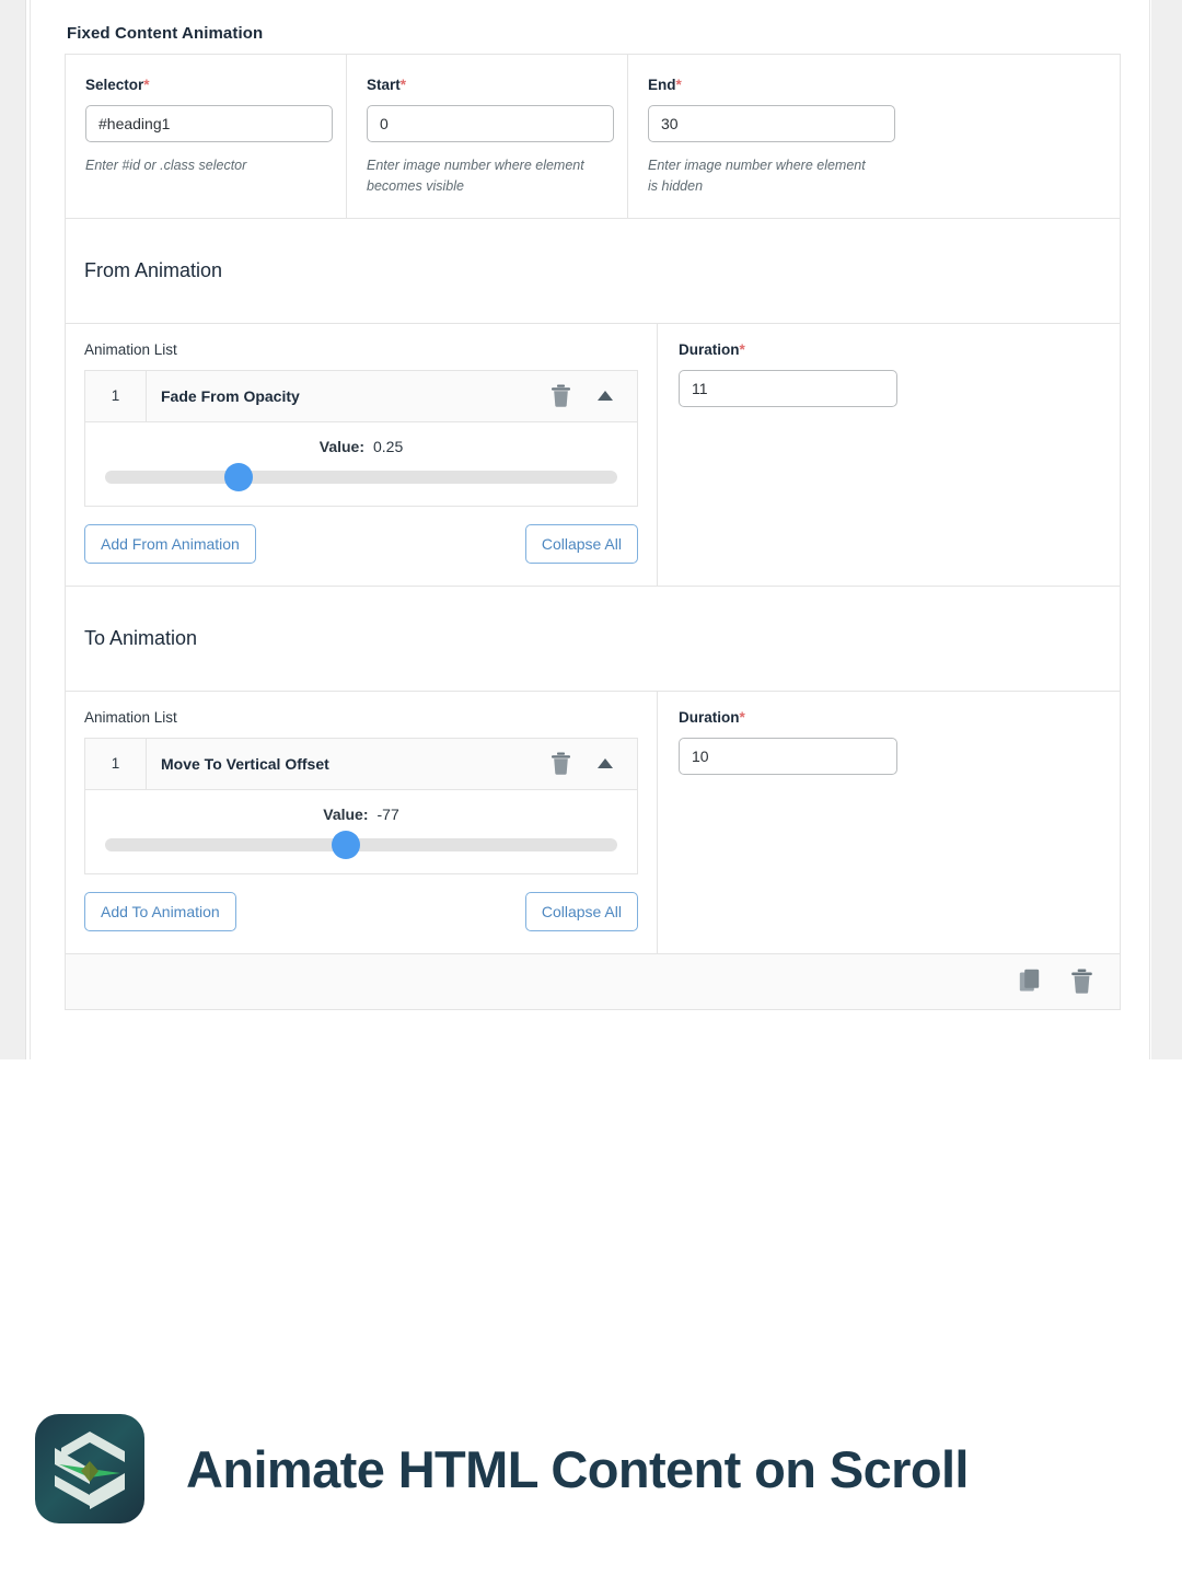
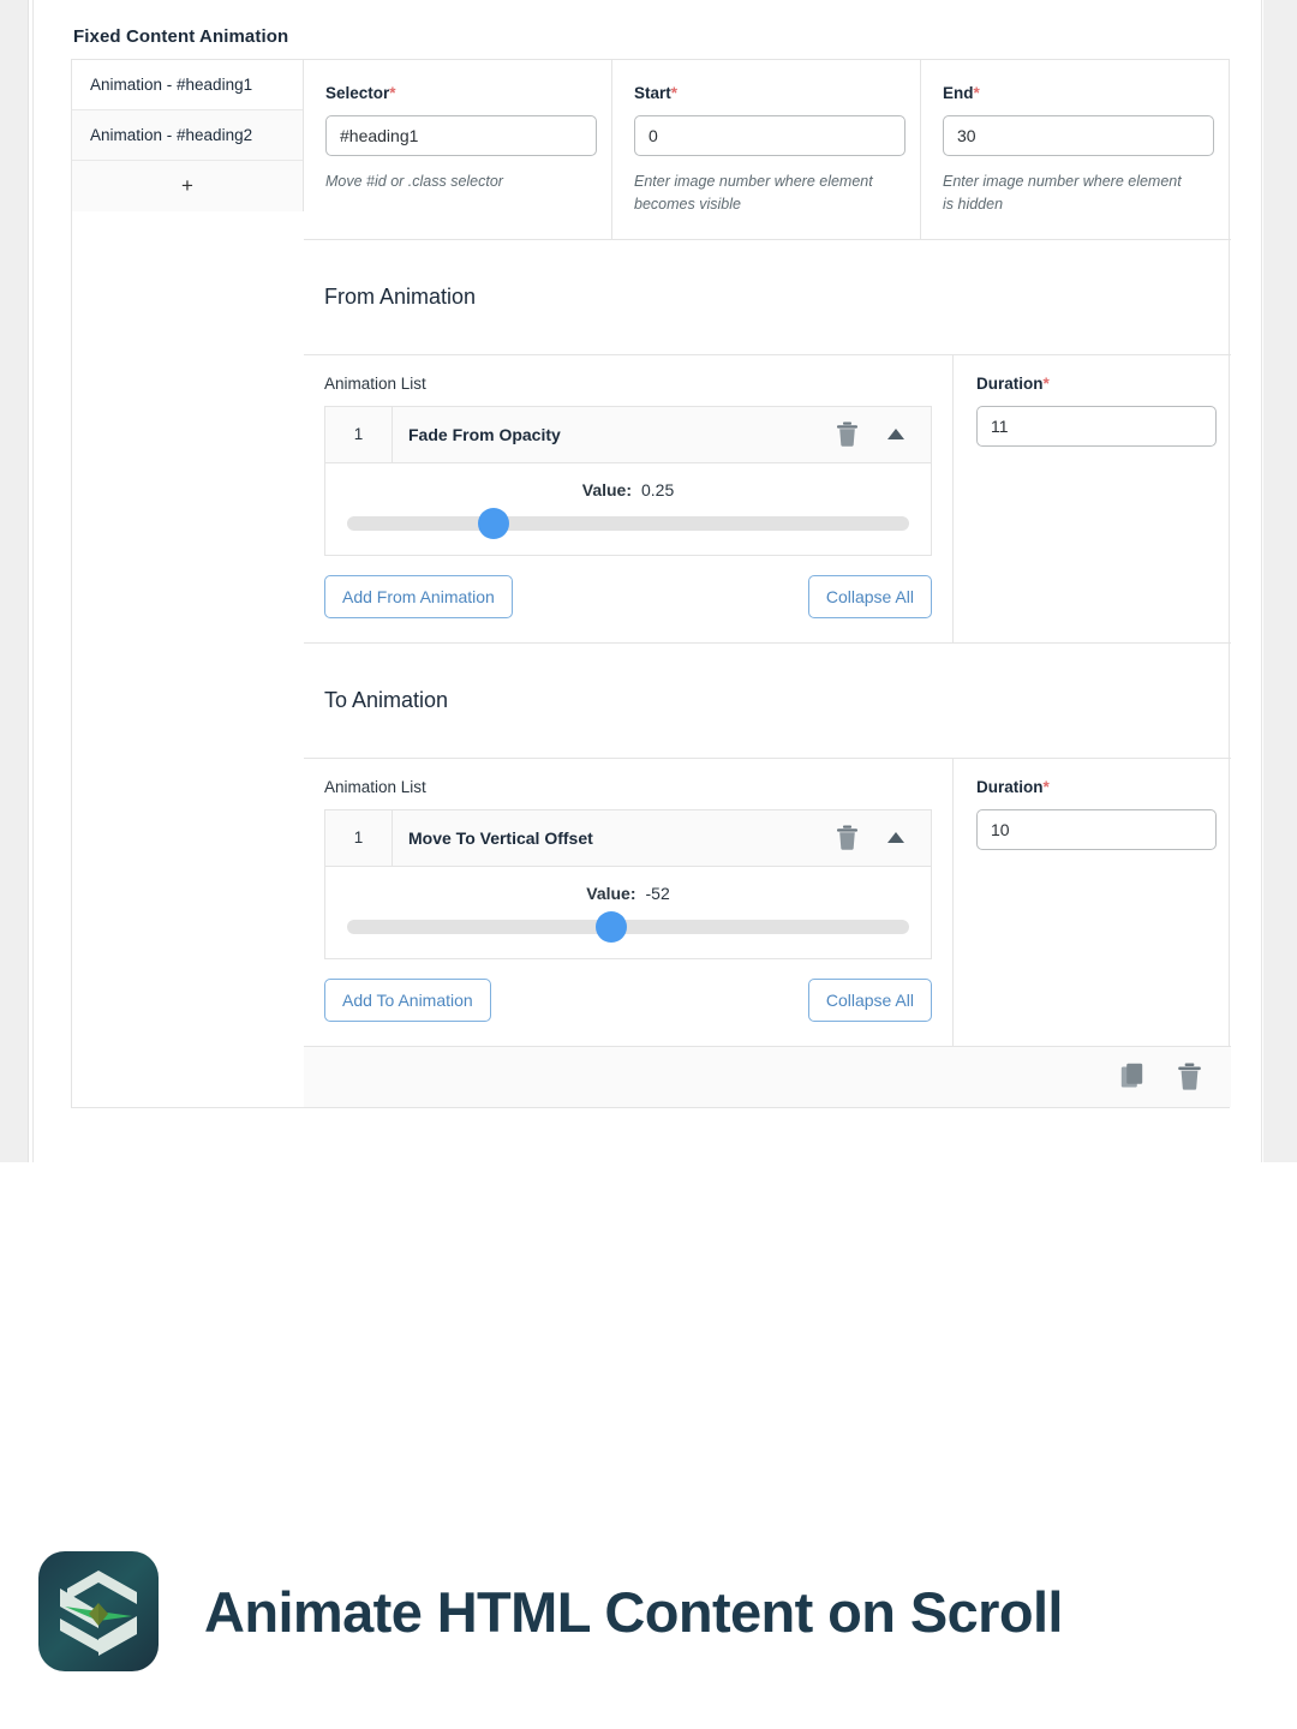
  Fixed Content Animation
+ Animation - #heading1
+ Animation - #heading2
+ +
  Selector*
  #heading1
- Enter #id or .class selector
+ Move #id or .class selector
  Start*
  0
  Enter image number where element becomes visible
  End*
  30
  Enter image number where element is hidden
  From Animation
  Animation List
  1
  Fade From Opacity
  Value: 0.25
  Add From Animation
  Collapse All
  Duration*
  11
  To Animation
  Animation List
  1
  Move To Vertical Offset
- Value: -77
+ Value: -52
  Add To Animation
  Collapse All
  Duration*
  10
  Animate HTML Content on Scroll
